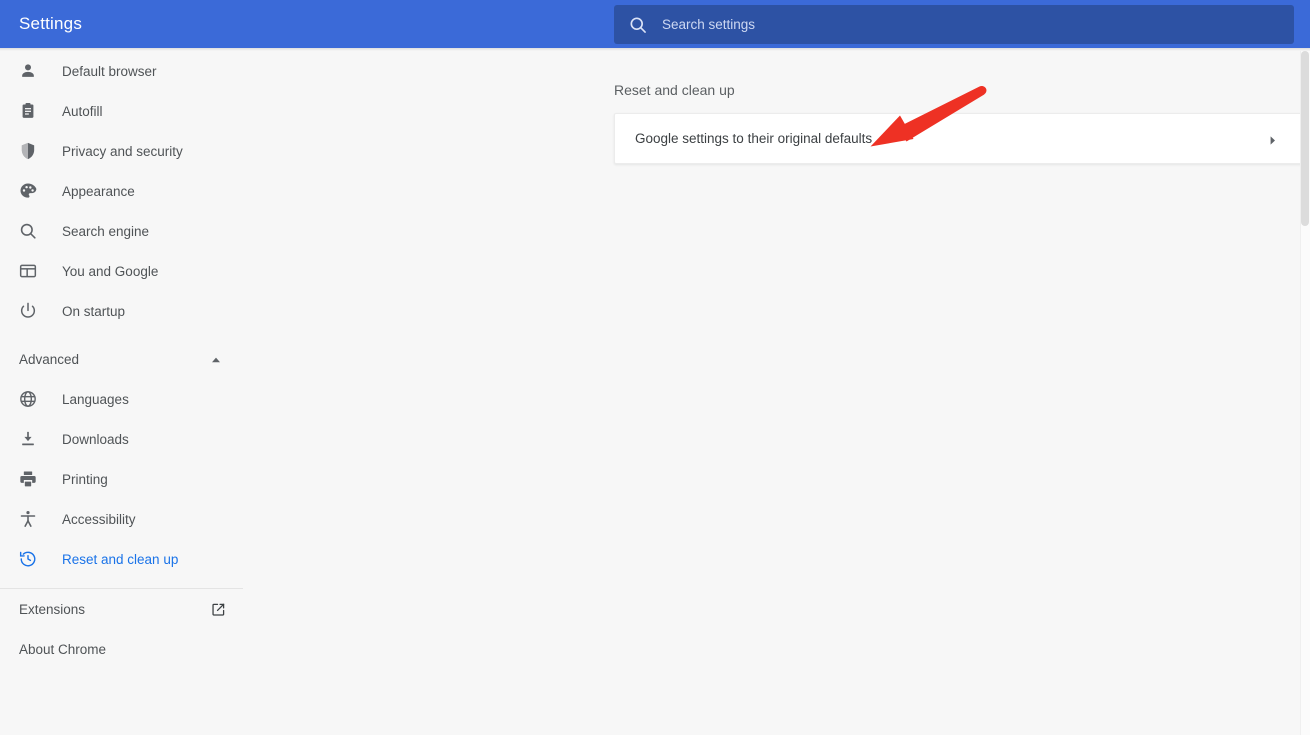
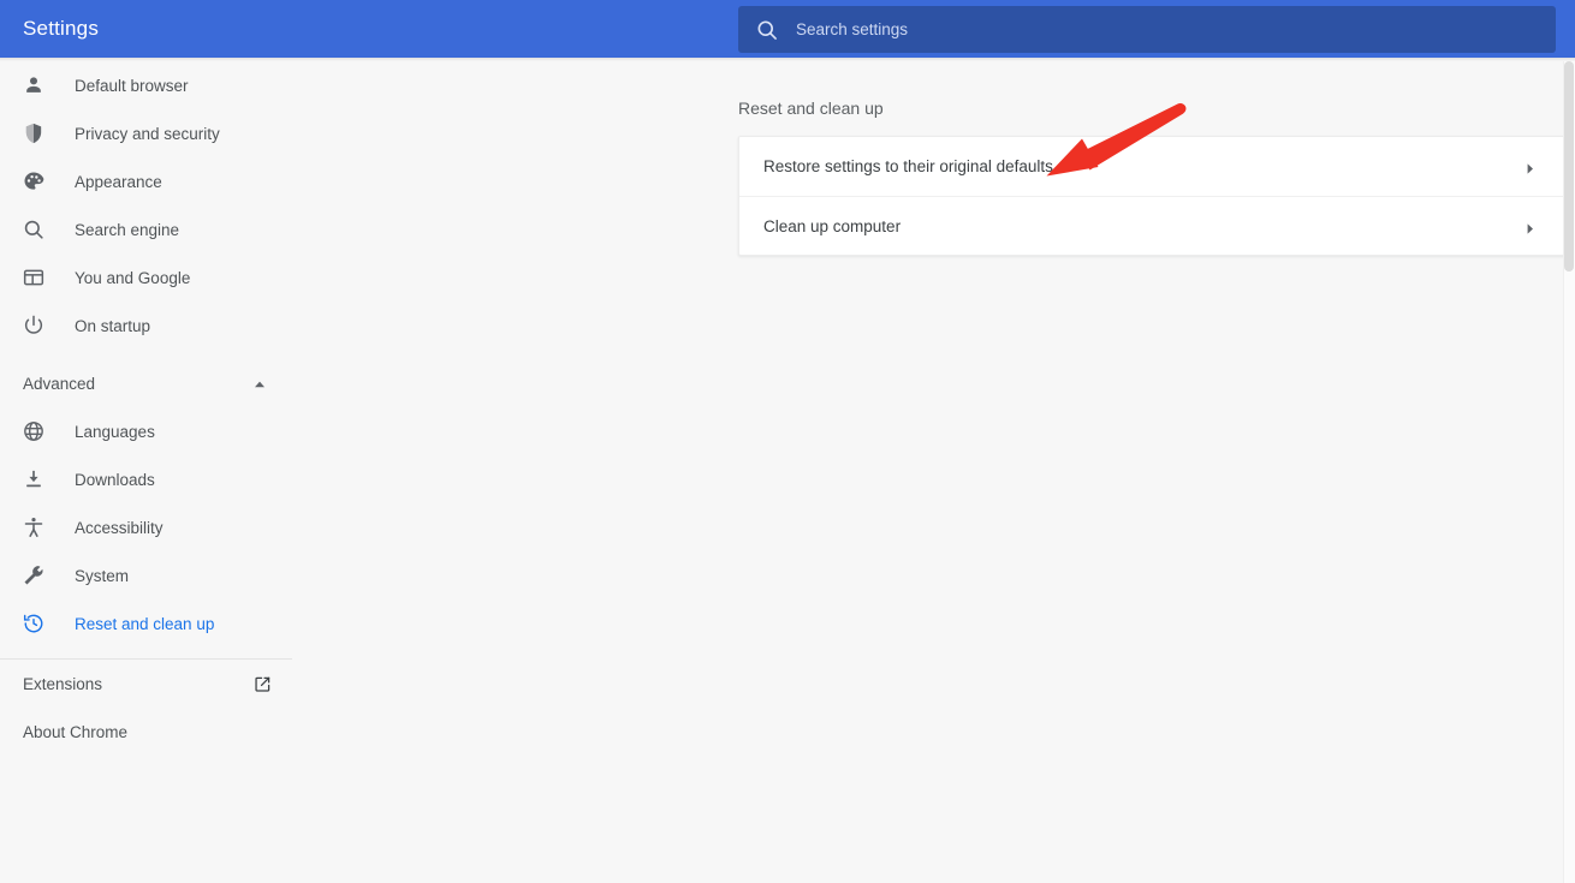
  Settings
  Search settings
  Default browser
- Autofill
  Privacy and security
  Appearance
  Search engine
  You and Google
  On startup
  Advanced
  Languages
  Downloads
- Printing
  Accessibility
+ System
  Reset and clean up
  Extensions
  About Chrome
  Reset and clean up
- Google settings to their original defaults
+ Restore settings to their original defaults
+ Clean up computer
